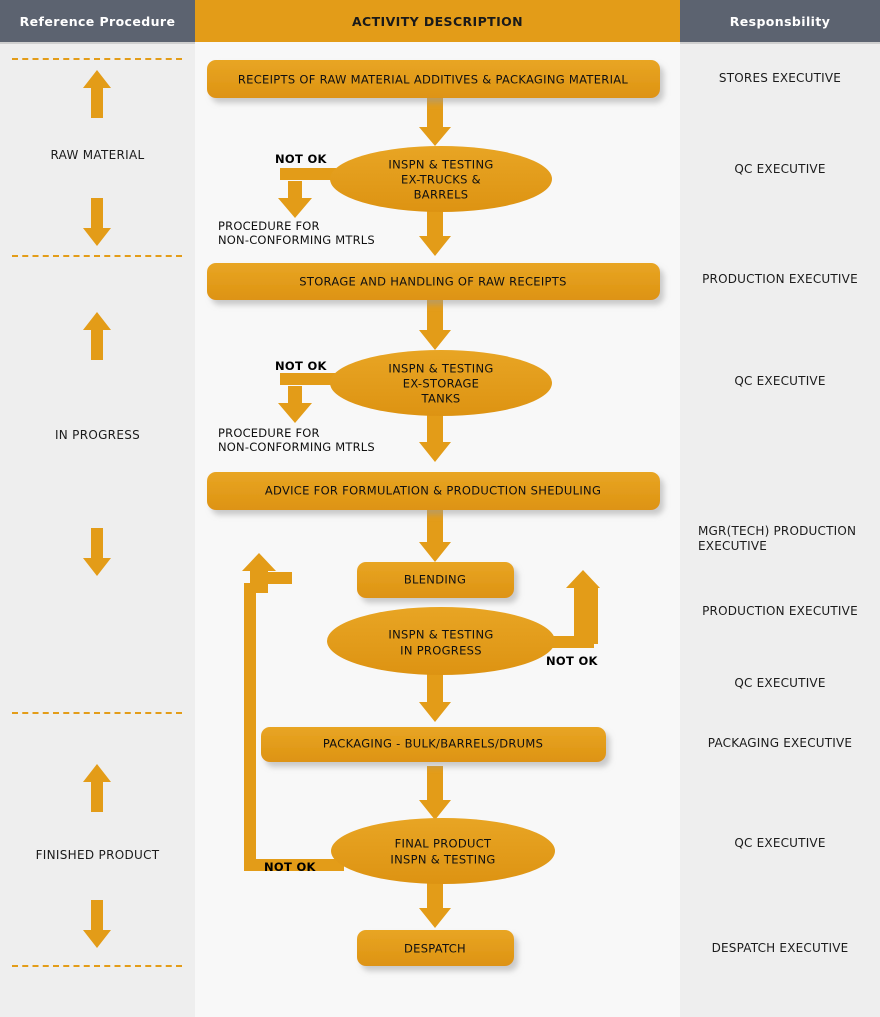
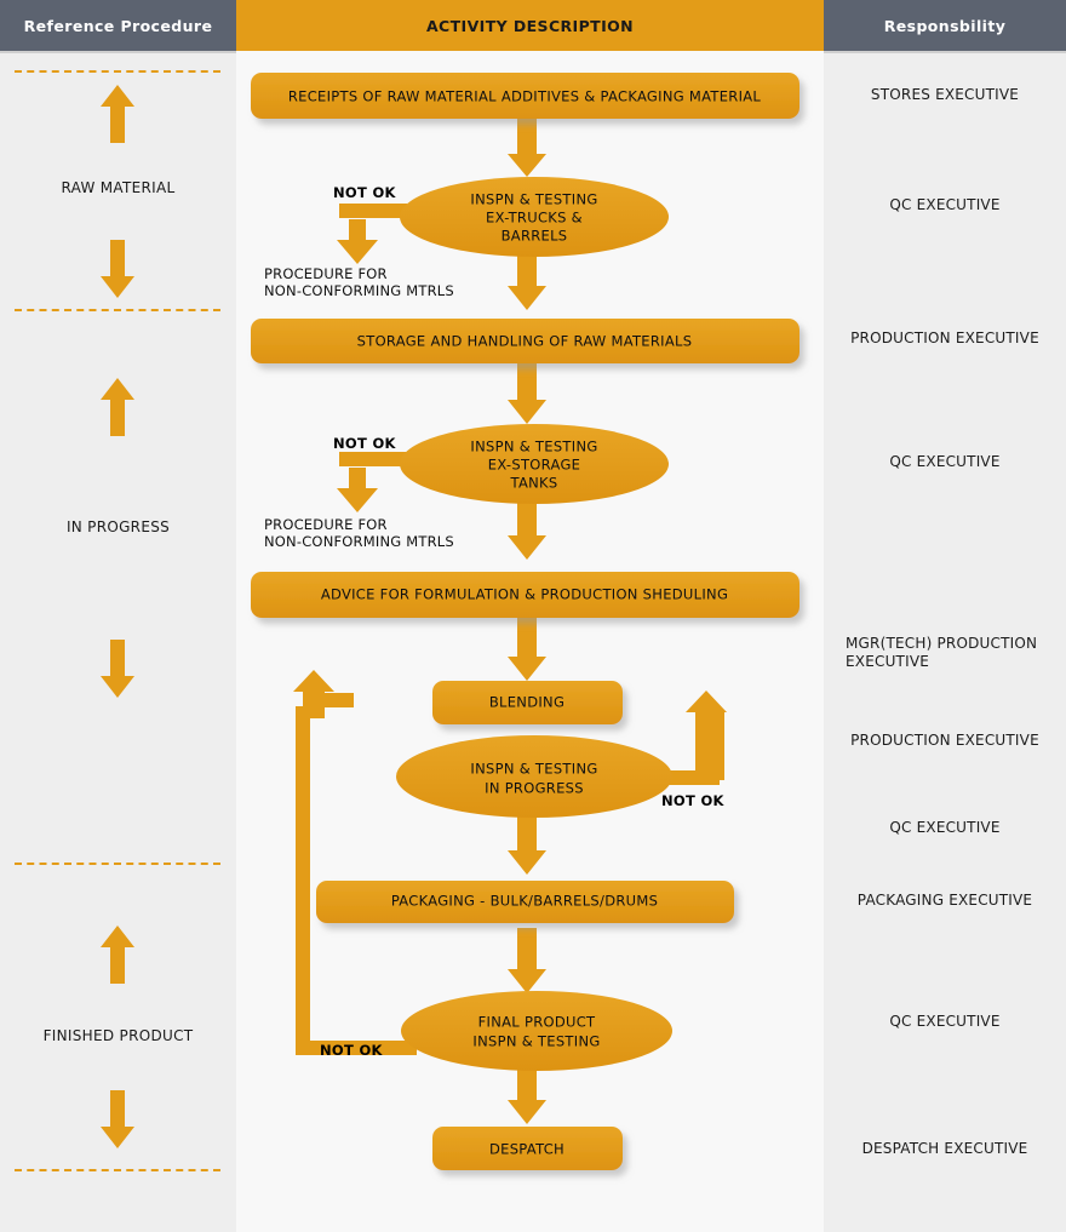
  Reference Procedure
  ACTIVITY DESCRIPTION
  Responsbility
  RAW MATERIAL
  IN PROGRESS
  FINISHED PRODUCT
  STORES EXECUTIVE
  QC EXECUTIVE
  PRODUCTION EXECUTIVE
  QC EXECUTIVE
  MGR(TECH) PRODUCTION
  EXECUTIVE
  PRODUCTION EXECUTIVE
  QC EXECUTIVE
  PACKAGING EXECUTIVE
  QC EXECUTIVE
  DESPATCH EXECUTIVE
  NOT OK
  PROCEDURE FOR
  NON-CONFORMING MTRLS
  NOT OK
  PROCEDURE FOR
  NON-CONFORMING MTRLS
  NOT OK
  NOT OK
  RECEIPTS OF RAW MATERIAL ADDITIVES & PACKAGING MATERIAL
  INSPN & TESTING
  EX-TRUCKS &
  BARRELS
- STORAGE AND HANDLING OF RAW RECEIPTS
+ STORAGE AND HANDLING OF RAW MATERIALS
  INSPN & TESTING
  EX-STORAGE
  TANKS
  ADVICE FOR FORMULATION & PRODUCTION SHEDULING
  BLENDING
  INSPN & TESTING
  IN PROGRESS
  PACKAGING - BULK/BARRELS/DRUMS
  FINAL PRODUCT
  INSPN & TESTING
  DESPATCH
